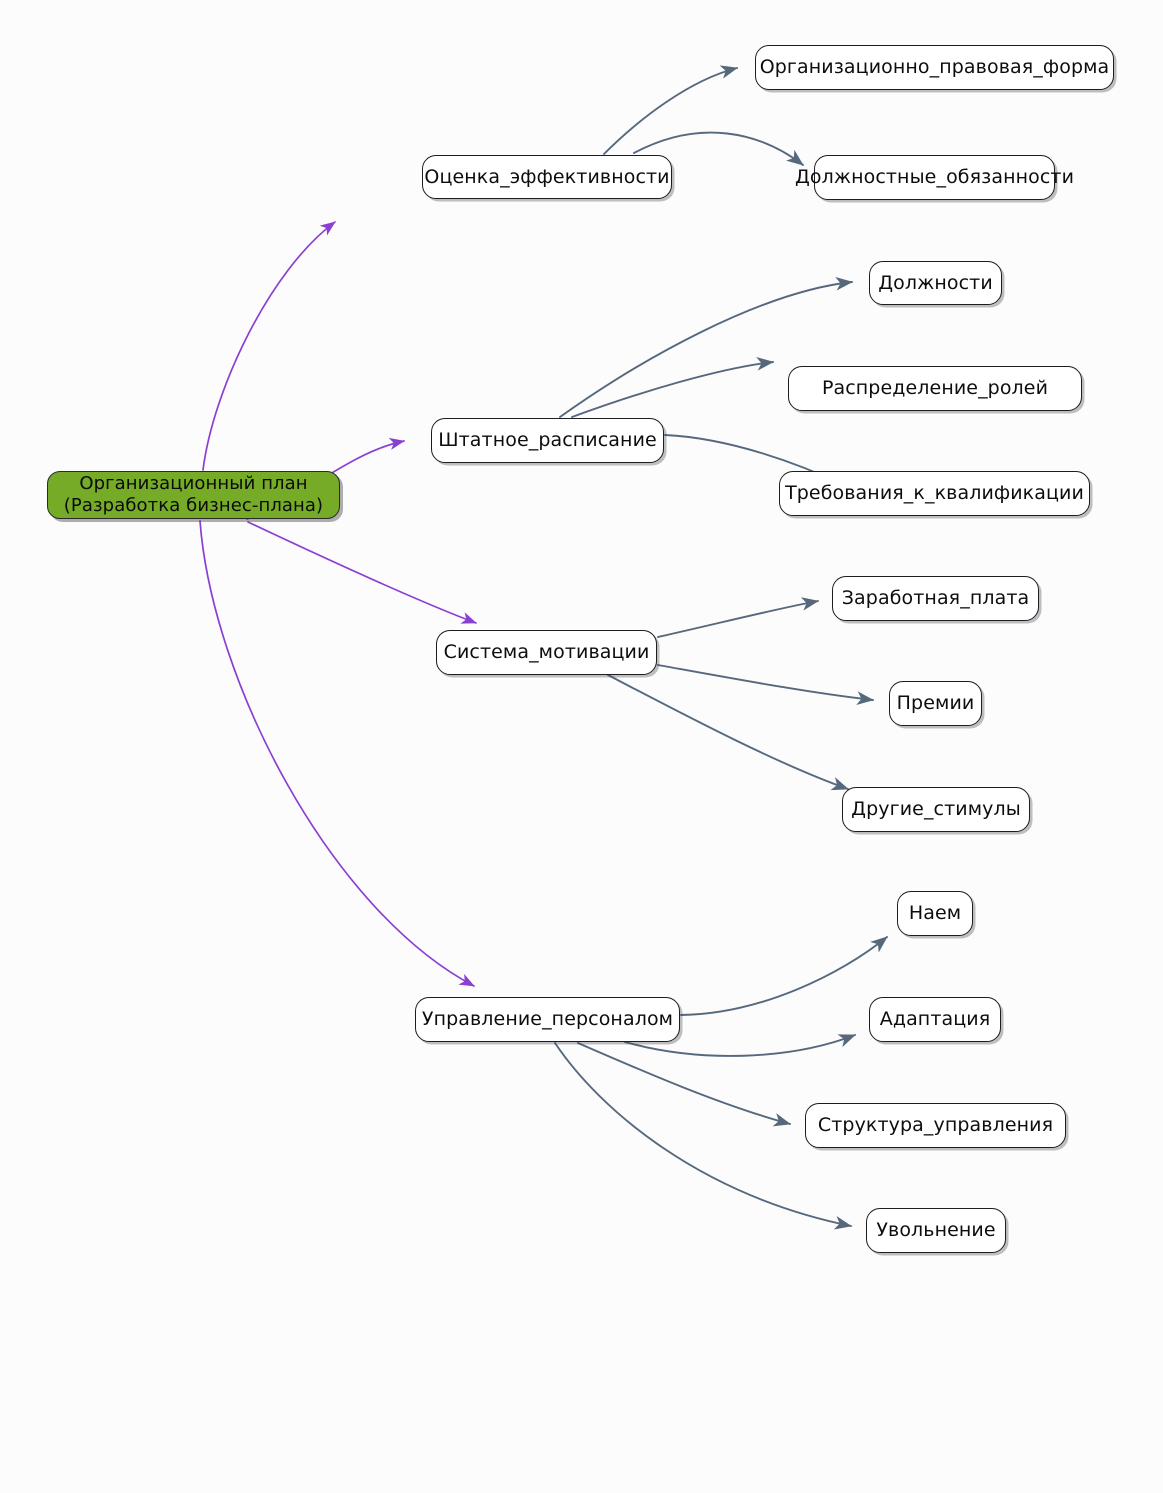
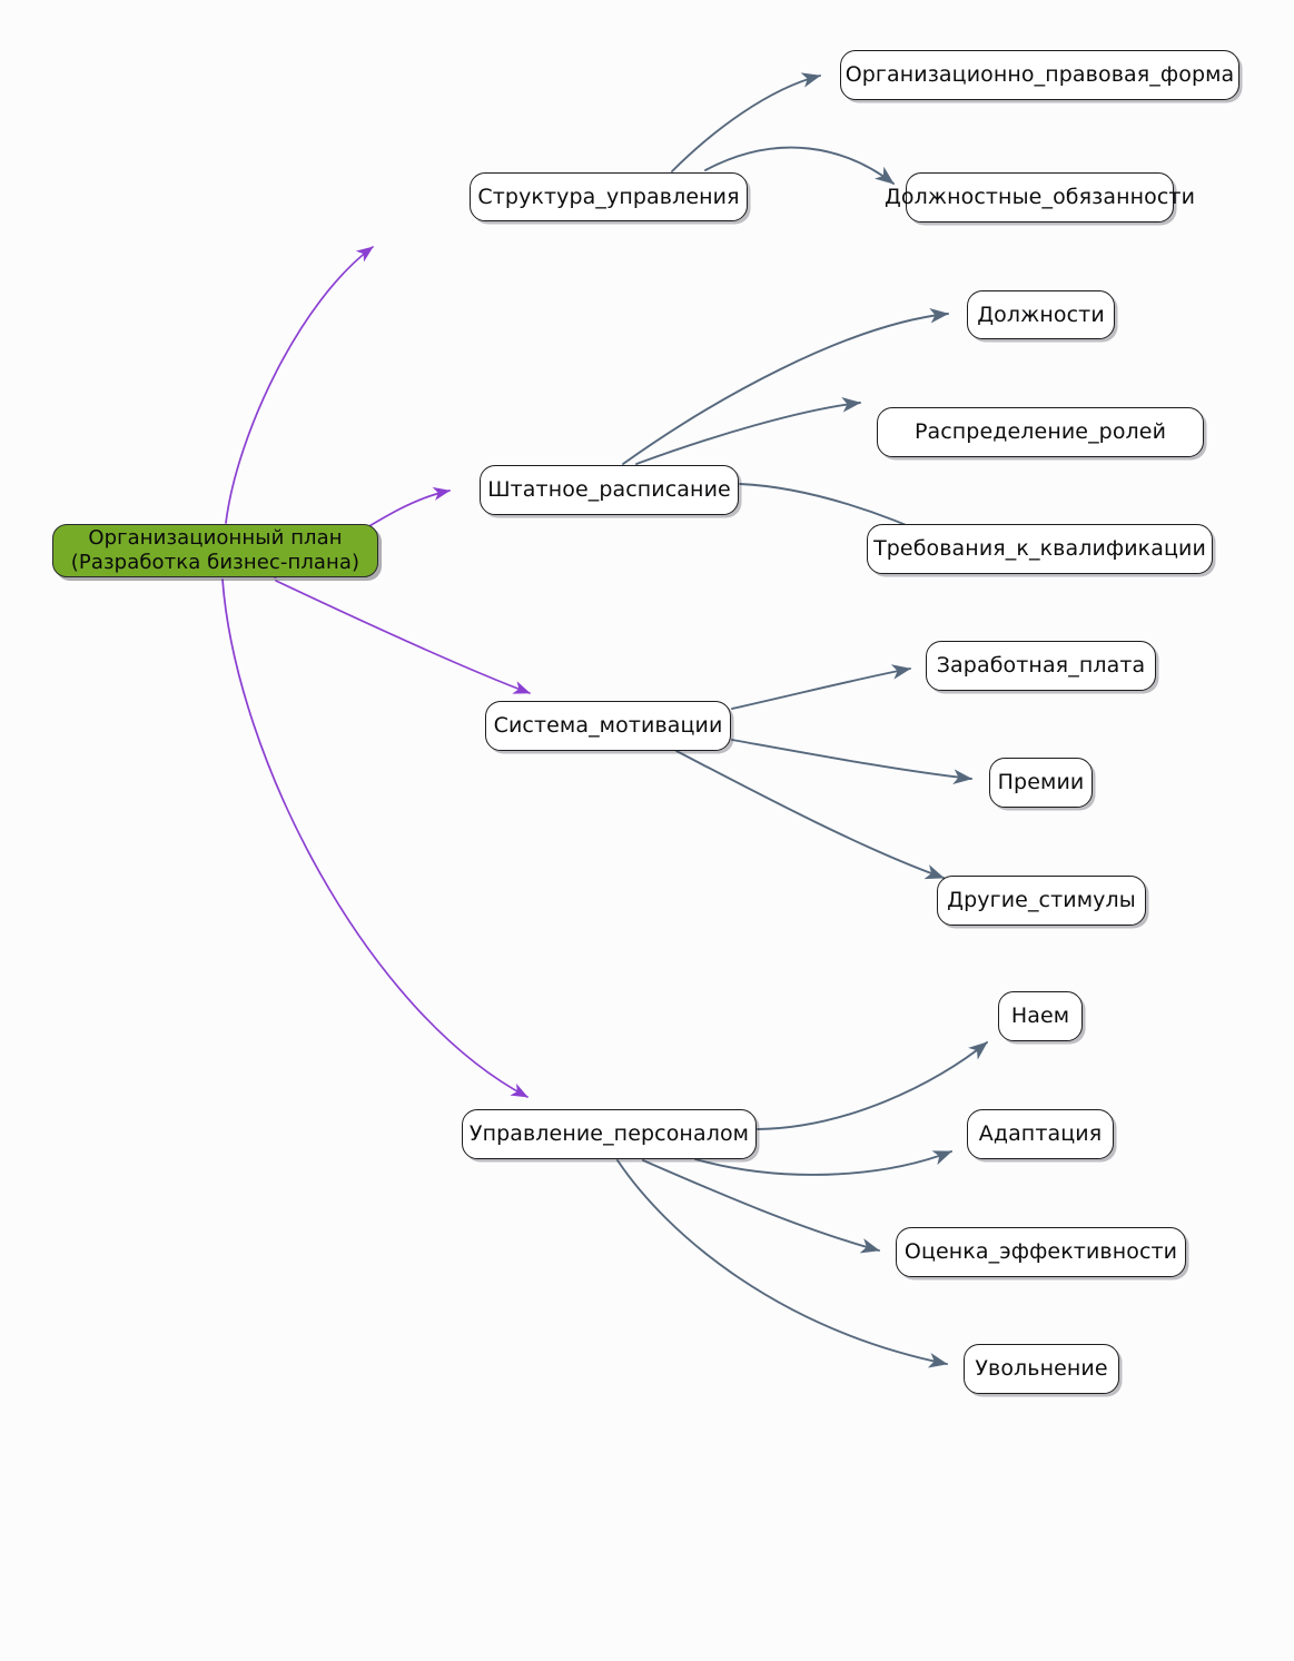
  Организационный план
  (Разработка бизнес-плана)
- Оценка_эффективности
+ Структура_управления
  Организационно_правовая_форма
  Должностные_обязанности
  Штатное_расписание
  Должности
  Распределение_ролей
  Требования_к_квалификации
  Система_мотивации
  Заработная_плата
  Премии
  Другие_стимулы
  Управление_персоналом
  Наем
  Адаптация
- Структура_управления
+ Оценка_эффективности
  Увольнение
